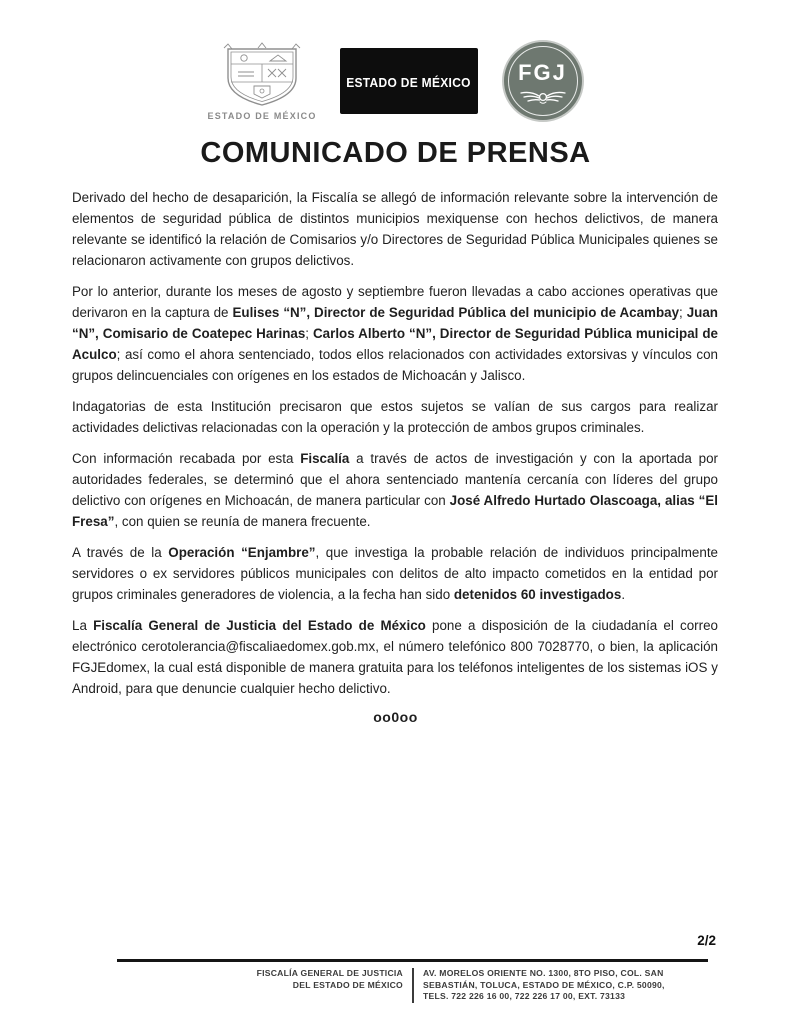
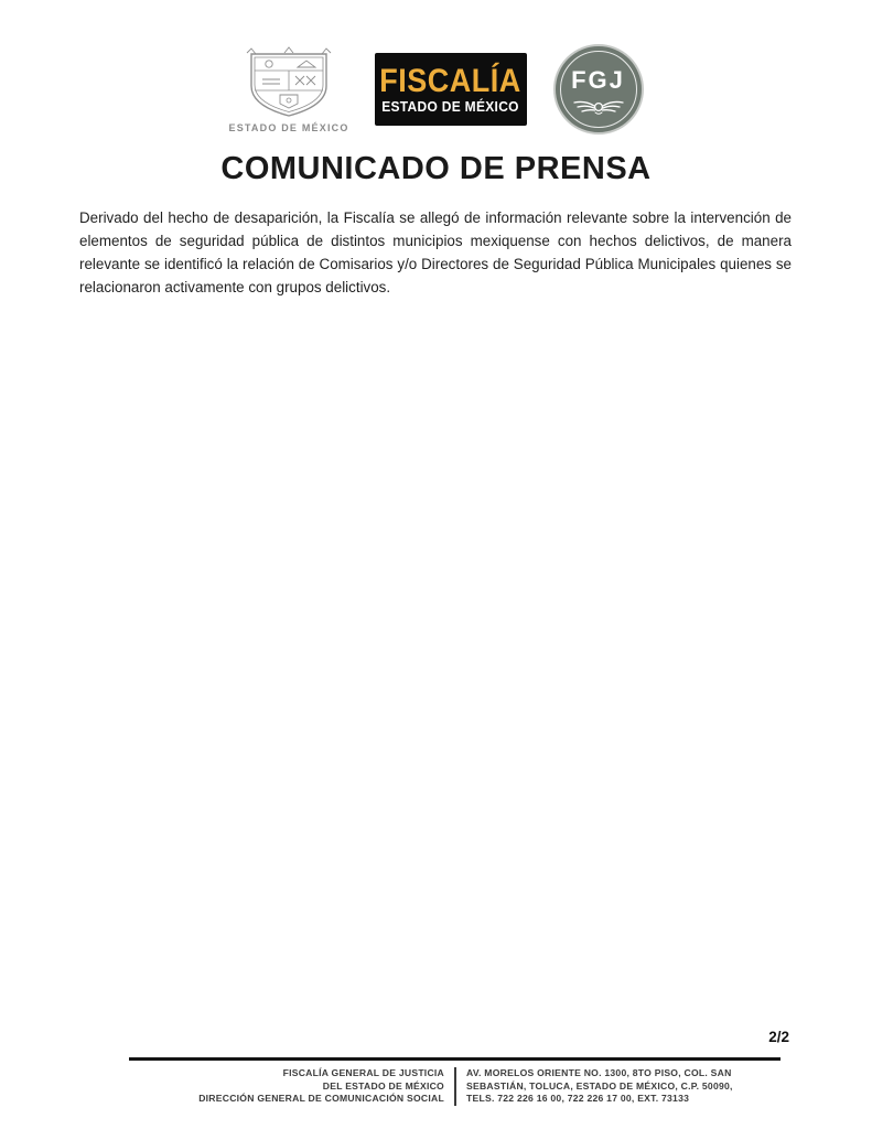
  ESTADO DE MÉXICO
+ FISCALÍA
  ESTADO DE MÉXICO
  FGJ
  COMUNICADO DE PRENSA
  Derivado del hecho de desaparición, la Fiscalía se allegó de información relevante sobre la intervención de elementos de seguridad pública de distintos municipios mexiquense con hechos delictivos, de manera relevante se identificó la relación de Comisarios y/o Directores de Seguridad Pública Municipales quienes se relacionaron activamente con grupos delictivos.
- Por lo anterior, durante los meses de agosto y septiembre fueron llevadas a cabo acciones operativas que derivaron en la captura de Eulises “N”, Director de Seguridad Pública del municipio de Acambay; Juan “N”, Comisario de Coatepec Harinas; Carlos Alberto “N”, Director de Seguridad Pública municipal de Aculco; así como el ahora sentenciado, todos ellos relacionados con actividades extorsivas y vínculos con grupos delincuenciales con orígenes en los estados de Michoacán y Jalisco.
- Indagatorias de esta Institución precisaron que estos sujetos se valían de sus cargos para realizar actividades delictivas relacionadas con la operación y la protección de ambos grupos criminales.
- Con información recabada por esta Fiscalía a través de actos de investigación y con la aportada por autoridades federales, se determinó que el ahora sentenciado mantenía cercanía con líderes del grupo delictivo con orígenes en Michoacán, de manera particular con José Alfredo Hurtado Olascoaga, alias “El Fresa”, con quien se reunía de manera frecuente.
- A través de la Operación “Enjambre”, que investiga la probable relación de individuos principalmente servidores o ex servidores públicos municipales con delitos de alto impacto cometidos en la entidad por grupos criminales generadores de violencia, a la fecha han sido detenidos 60 investigados.
- La Fiscalía General de Justicia del Estado de México pone a disposición de la ciudadanía el correo electrónico cerotolerancia@fiscaliaedomex.gob.mx, el número telefónico 800 7028770, o bien, la aplicación FGJEdomex, la cual está disponible de manera gratuita para los teléfonos inteligentes de los sistemas iOS y Android, para que denuncie cualquier hecho delictivo.
- oo0oo
  2/2
  FISCALÍA GENERAL DE JUSTICIA
  DEL ESTADO DE MÉXICO
+ DIRECCIÓN GENERAL DE COMUNICACIÓN SOCIAL
  AV. MORELOS ORIENTE NO. 1300, 8TO PISO, COL. SAN
  SEBASTIÁN, TOLUCA, ESTADO DE MÉXICO, C.P. 50090,
  TELS. 722 226 16 00, 722 226 17 00, EXT. 73133
